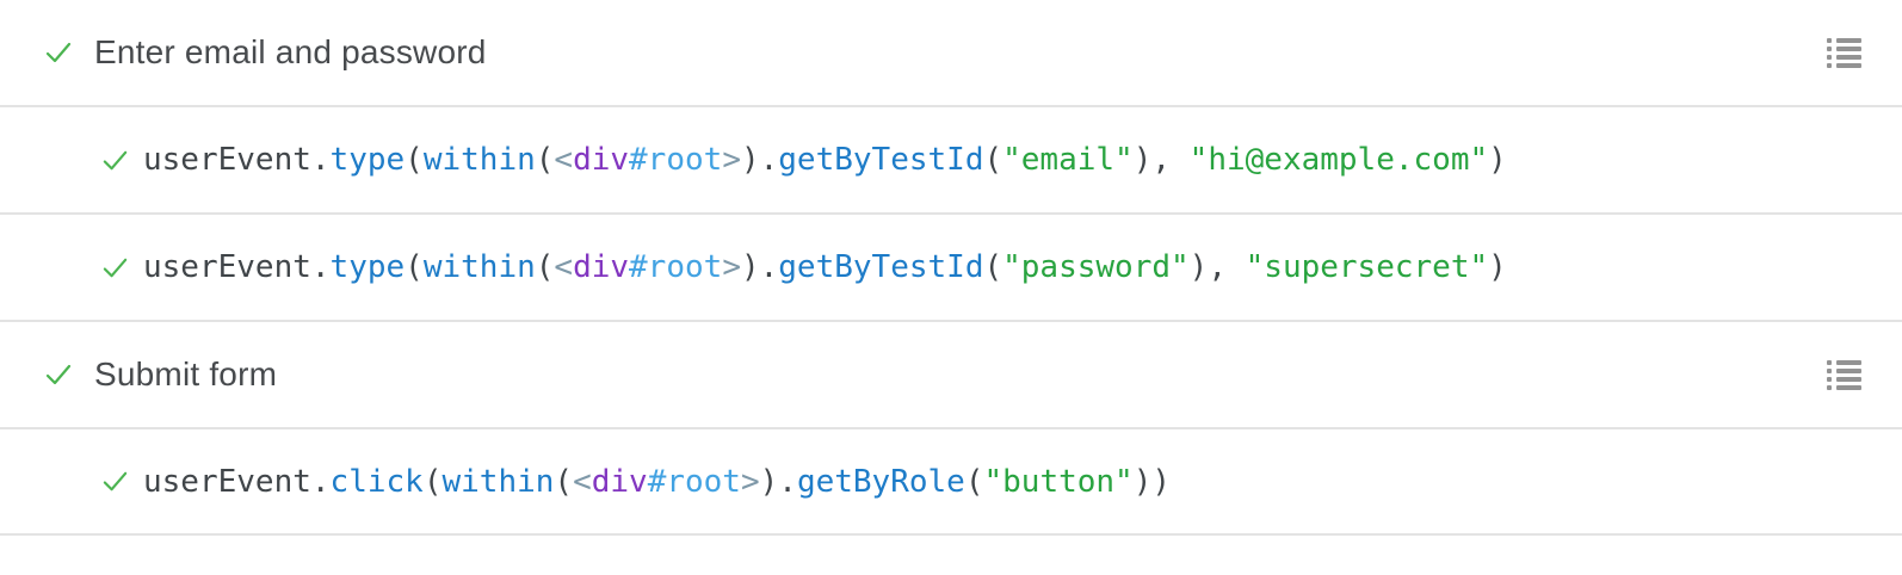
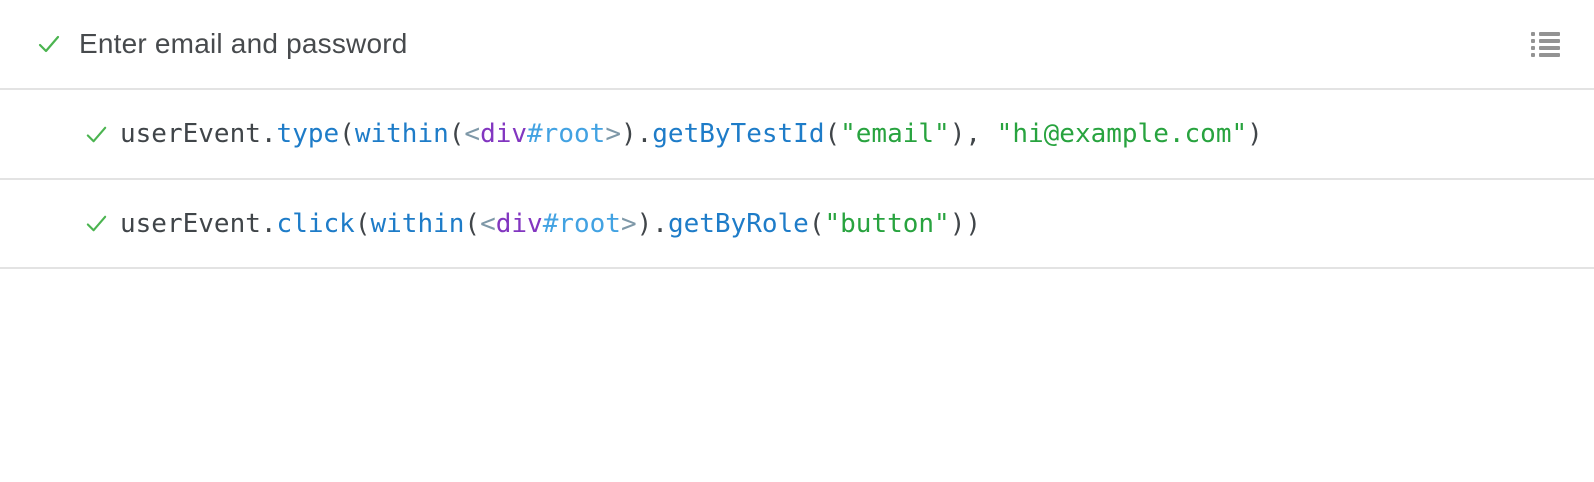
  Enter email and password
  userEvent.type(within(<div#root>).getByTestId("email"), "hi@example.com")
- userEvent.type(within(<div#root>).getByTestId("password"), "supersecret")
- Submit form
  userEvent.click(within(<div#root>).getByRole("button"))
